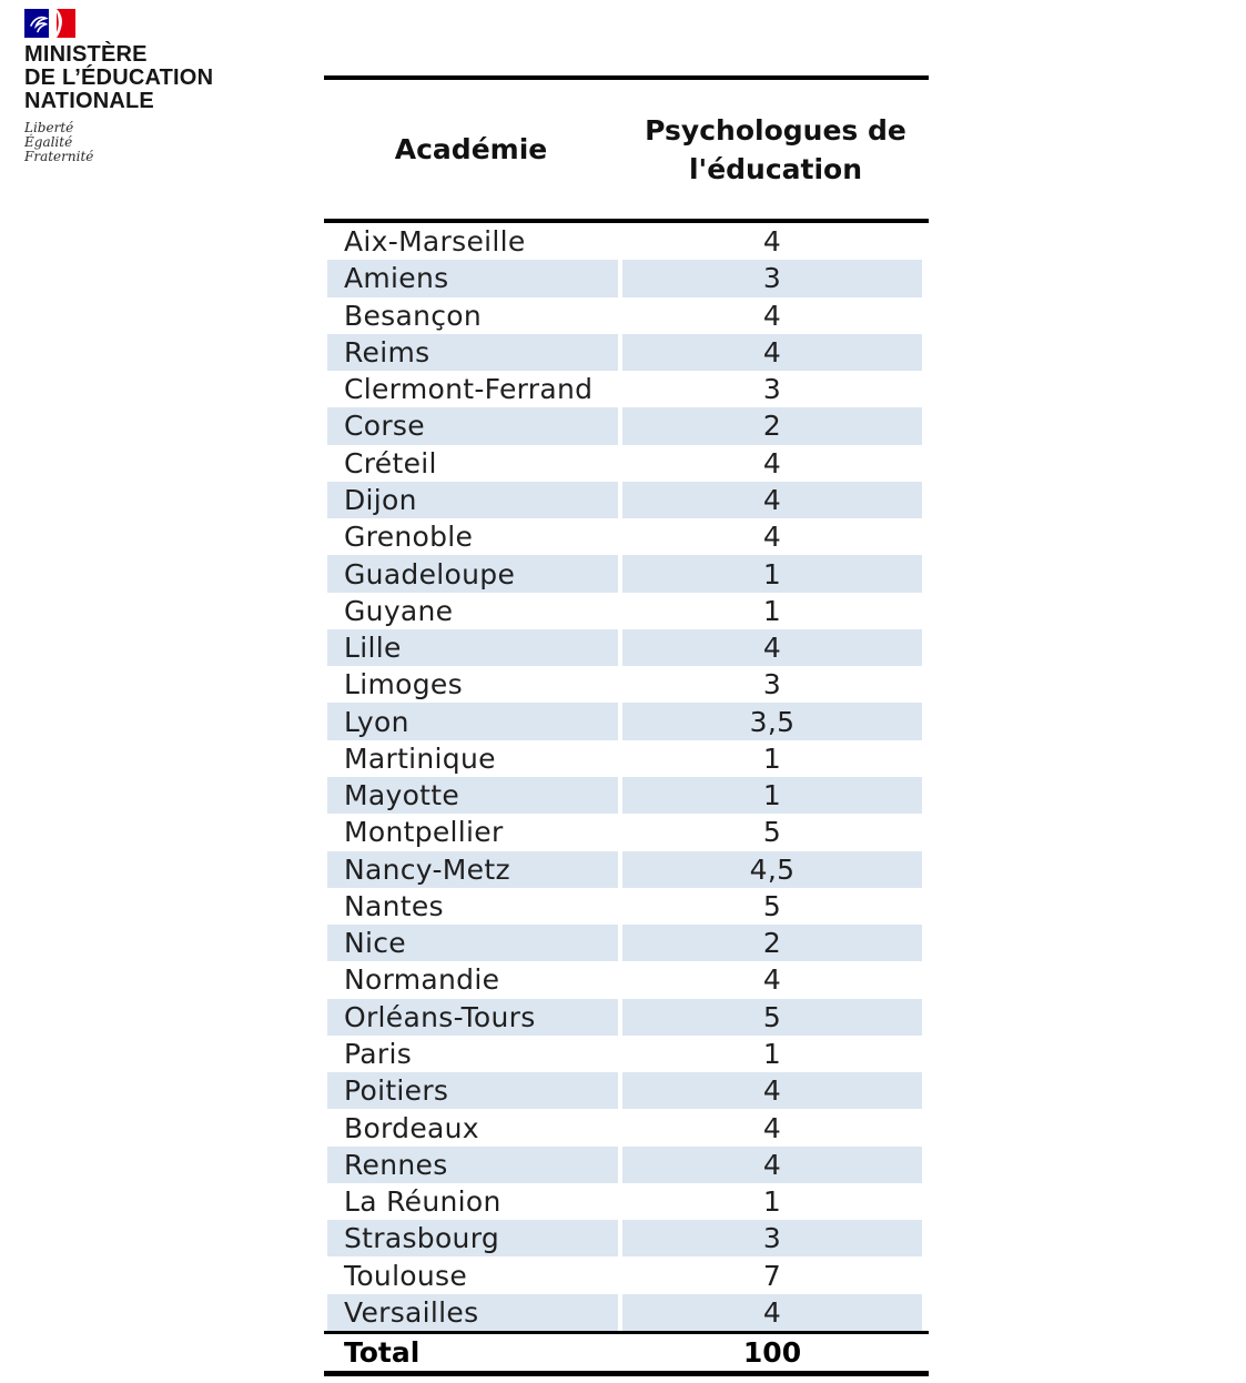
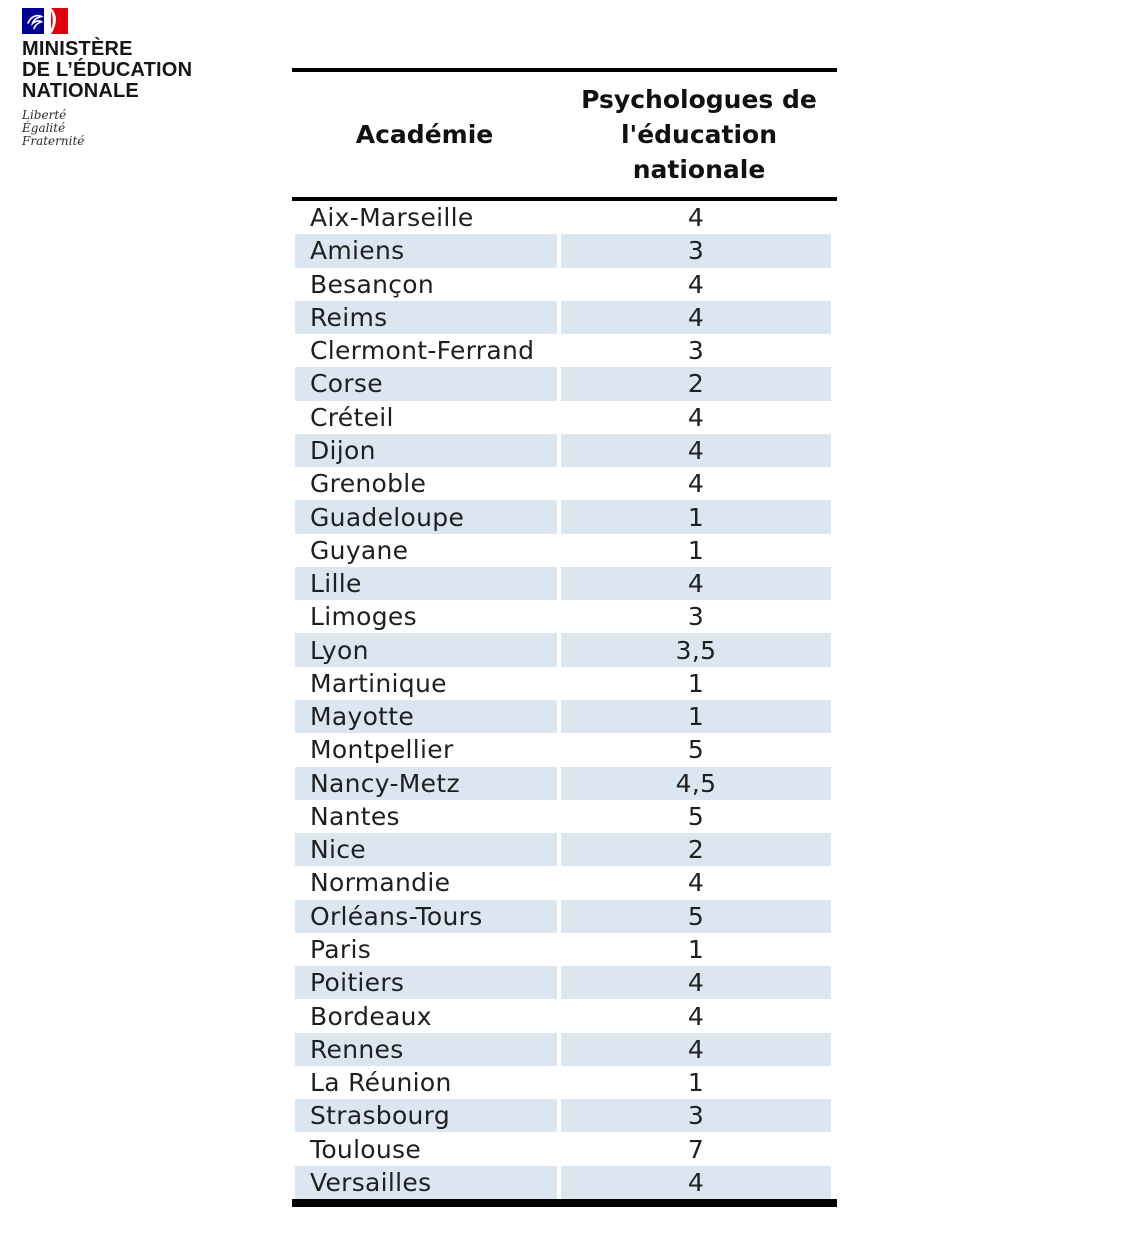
  MINISTÈRE
  DE L’ÉDUCATION
  NATIONALE
  Liberté
  Égalité
  Fraternité
  Académie
  Psychologues de
  l'éducation
+ nationale
  Aix-Marseille
  4
  Amiens
  3
  Besançon
  4
  Reims
  4
  Clermont-Ferrand
  3
  Corse
  2
  Créteil
  4
  Dijon
  4
  Grenoble
  4
  Guadeloupe
  1
  Guyane
  1
  Lille
  4
  Limoges
  3
  Lyon
  3,5
  Martinique
  1
  Mayotte
  1
  Montpellier
  5
  Nancy-Metz
  4,5
  Nantes
  5
  Nice
  2
  Normandie
  4
  Orléans-Tours
  5
  Paris
  1
  Poitiers
  4
  Bordeaux
  4
  Rennes
  4
  La Réunion
  1
  Strasbourg
  3
  Toulouse
  7
  Versailles
  4
- Total
- 100
